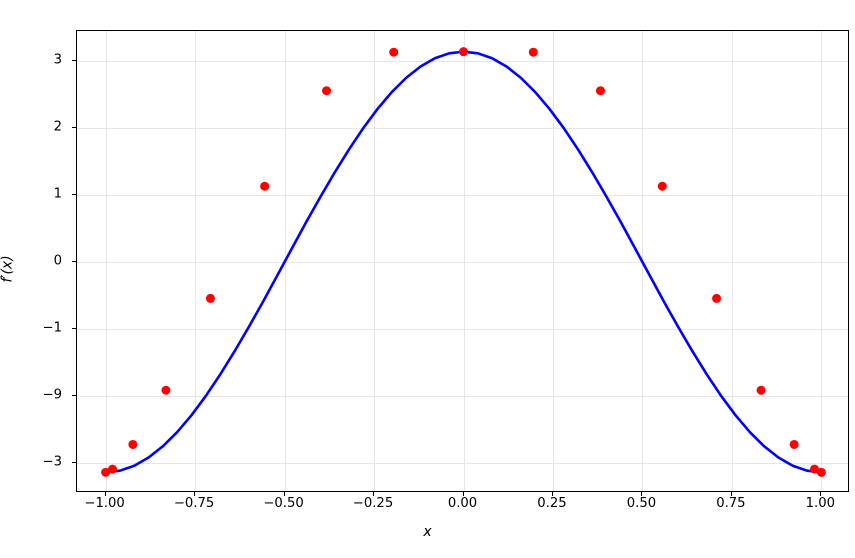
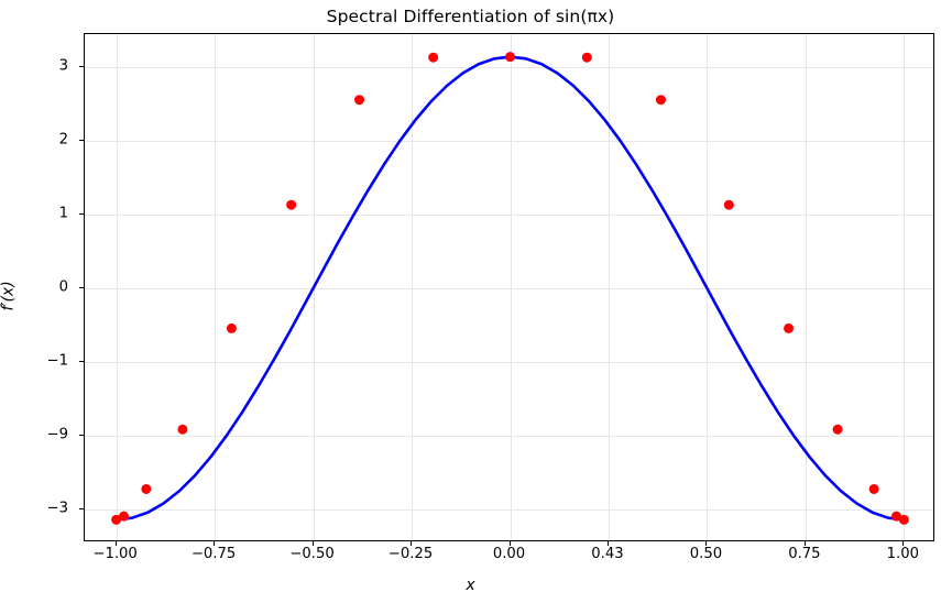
+ Spectral Differentiation of sin(πx)
  −1.00
  −0.75
  −0.50
  −0.25
  0.00
- 0.25
+ 0.43
  0.50
  0.75
  1.00
  3
  2
  1
  0
  −1
  −9
  −3
  x
